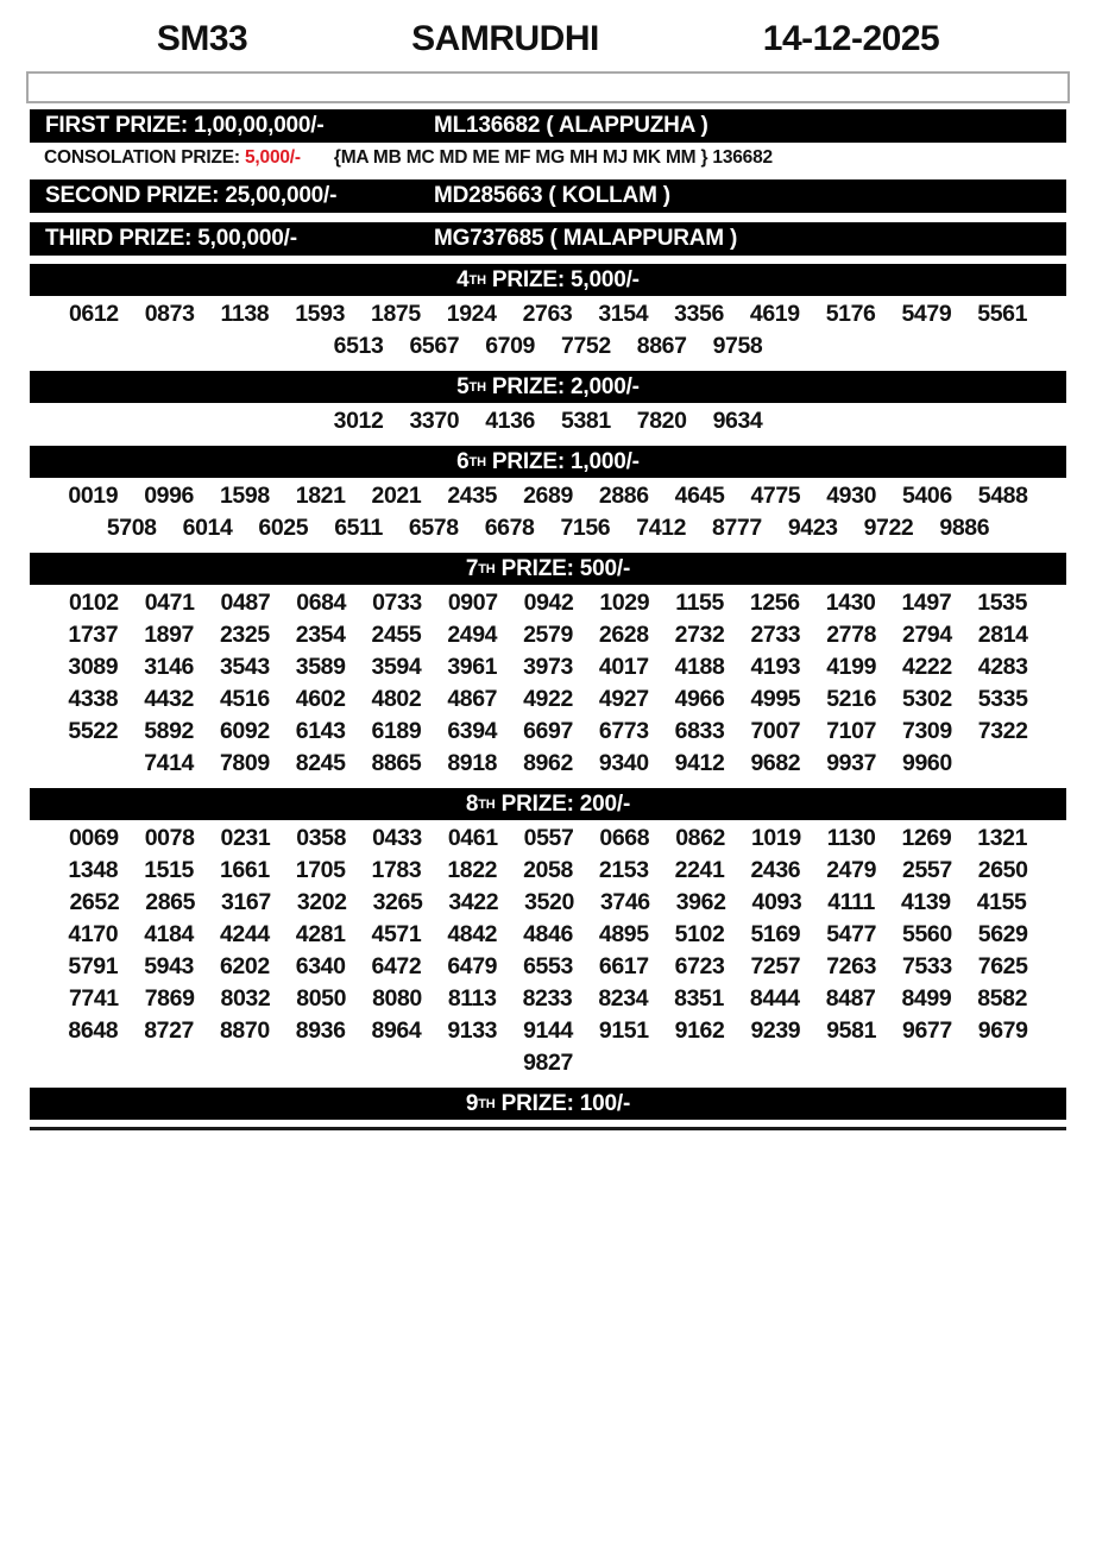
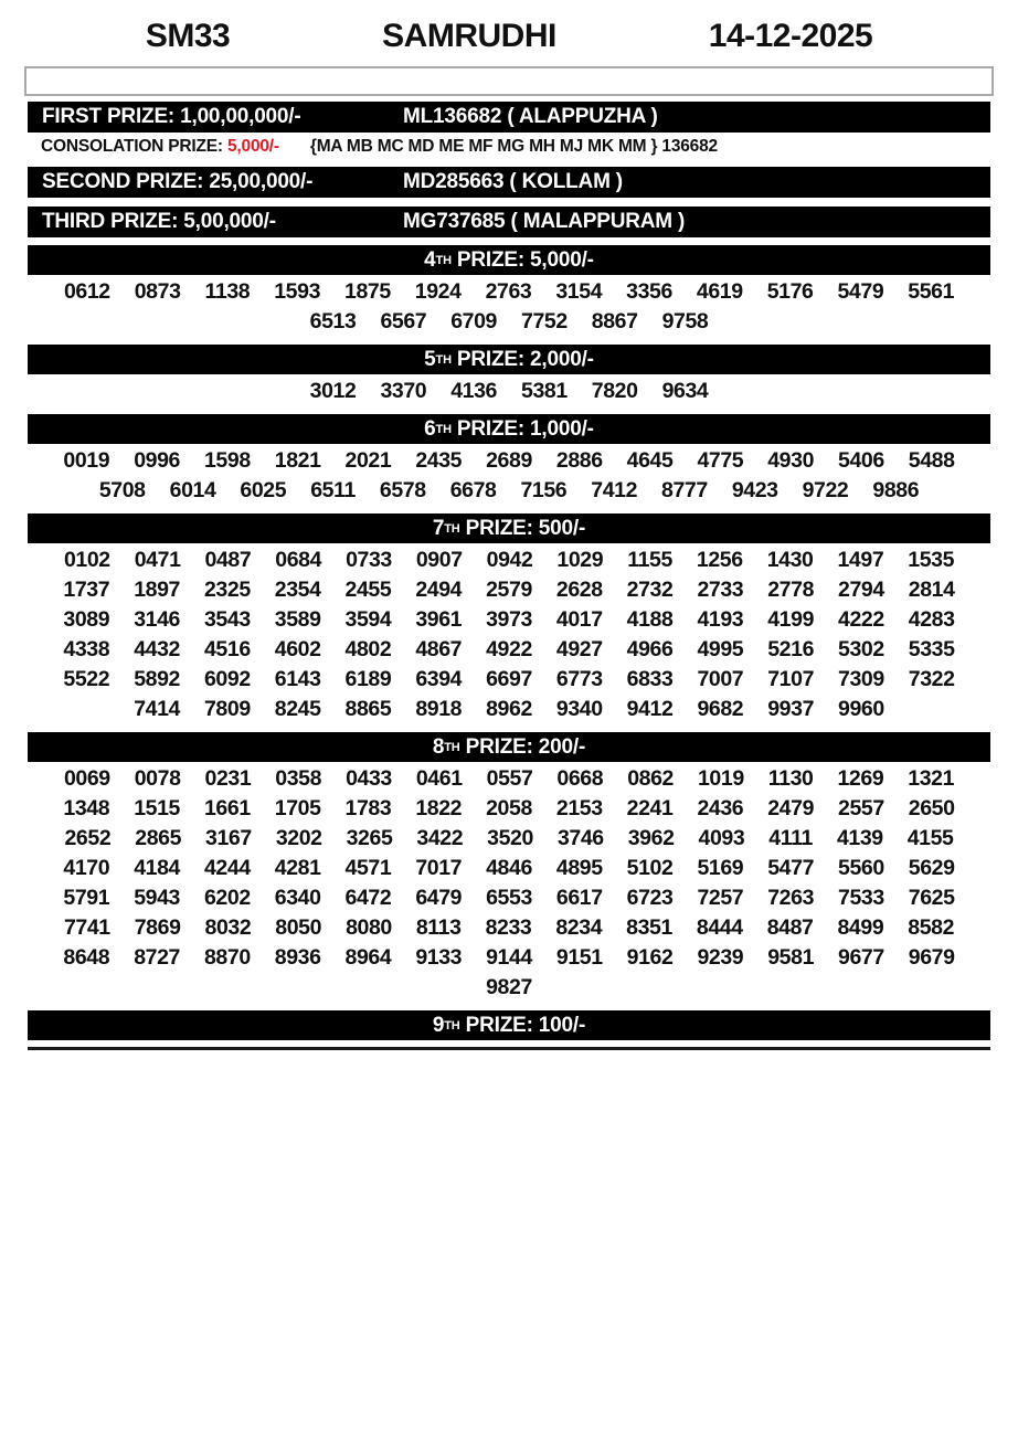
  SM33
  SAMRUDHI
  14-12-2025
  FIRST PRIZE: 1,00,00,000/-
  ML136682 ( ALAPPUZHA )
  CONSOLATION PRIZE:
  5,000/-
  {MA MB MC MD ME MF MG MH MJ MK MM } 136682
  SECOND PRIZE: 25,00,000/-
  MD285663 ( KOLLAM )
  THIRD PRIZE: 5,00,000/-
  MG737685 ( MALAPPURAM )
  4
  TH
  PRIZE: 5,000/-
  0612
  0873
  1138
  1593
  1875
  1924
  2763
  3154
  3356
  4619
  5176
  5479
  5561
  6513
  6567
  6709
  7752
  8867
  9758
  5
  TH
  PRIZE: 2,000/-
  3012
  3370
  4136
  5381
  7820
  9634
  6
  TH
  PRIZE: 1,000/-
  0019
  0996
  1598
  1821
  2021
  2435
  2689
  2886
  4645
  4775
  4930
  5406
  5488
  5708
  6014
  6025
  6511
  6578
  6678
  7156
  7412
  8777
  9423
  9722
  9886
  7
  TH
  PRIZE: 500/-
  0102
  0471
  0487
  0684
  0733
  0907
  0942
  1029
  1155
  1256
  1430
  1497
  1535
  1737
  1897
  2325
  2354
  2455
  2494
  2579
  2628
  2732
  2733
  2778
  2794
  2814
  3089
  3146
  3543
  3589
  3594
  3961
  3973
  4017
  4188
  4193
  4199
  4222
  4283
  4338
  4432
  4516
  4602
  4802
  4867
  4922
  4927
  4966
  4995
  5216
  5302
  5335
  5522
  5892
  6092
  6143
  6189
  6394
  6697
  6773
  6833
  7007
  7107
  7309
  7322
  7414
  7809
  8245
  8865
  8918
  8962
  9340
  9412
  9682
  9937
  9960
  8
  TH
  PRIZE: 200/-
  0069
  0078
  0231
  0358
  0433
  0461
  0557
  0668
  0862
  1019
  1130
  1269
  1321
  1348
  1515
  1661
  1705
  1783
  1822
  2058
  2153
  2241
  2436
  2479
  2557
  2650
  2652
  2865
  3167
  3202
  3265
  3422
  3520
  3746
  3962
  4093
  4111
  4139
  4155
  4170
  4184
  4244
  4281
  4571
- 4842
+ 7017
  4846
  4895
  5102
  5169
  5477
  5560
  5629
  5791
  5943
  6202
  6340
  6472
  6479
  6553
  6617
  6723
  7257
  7263
  7533
  7625
  7741
  7869
  8032
  8050
  8080
  8113
  8233
  8234
  8351
  8444
  8487
  8499
  8582
  8648
  8727
  8870
  8936
  8964
  9133
  9144
  9151
  9162
  9239
  9581
  9677
  9679
  9827
  9
  TH
  PRIZE: 100/-
